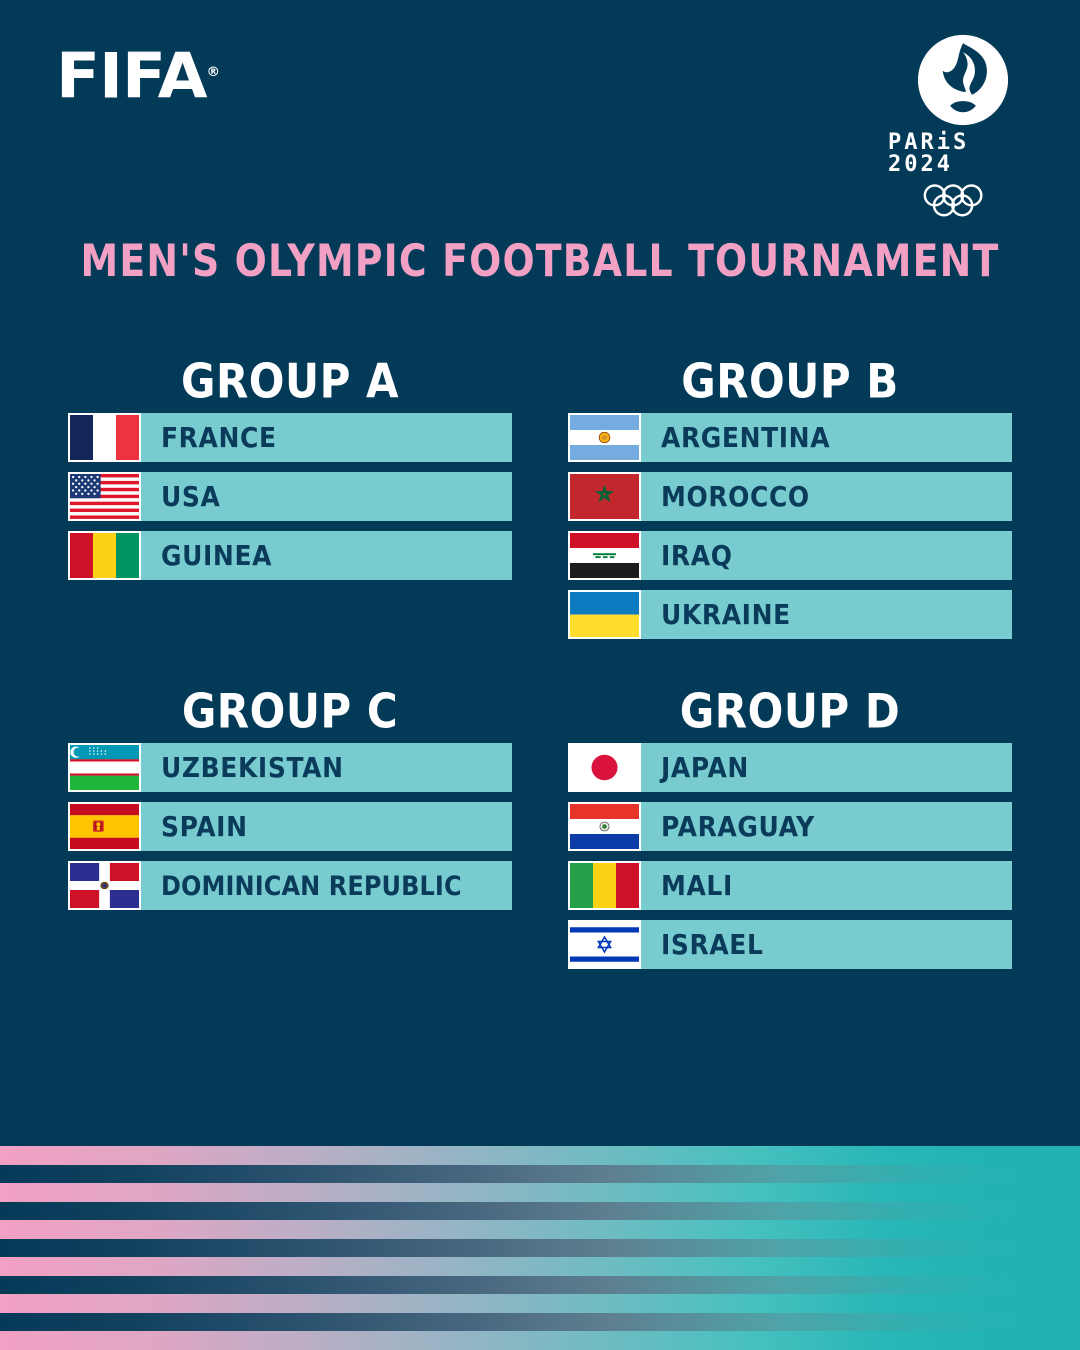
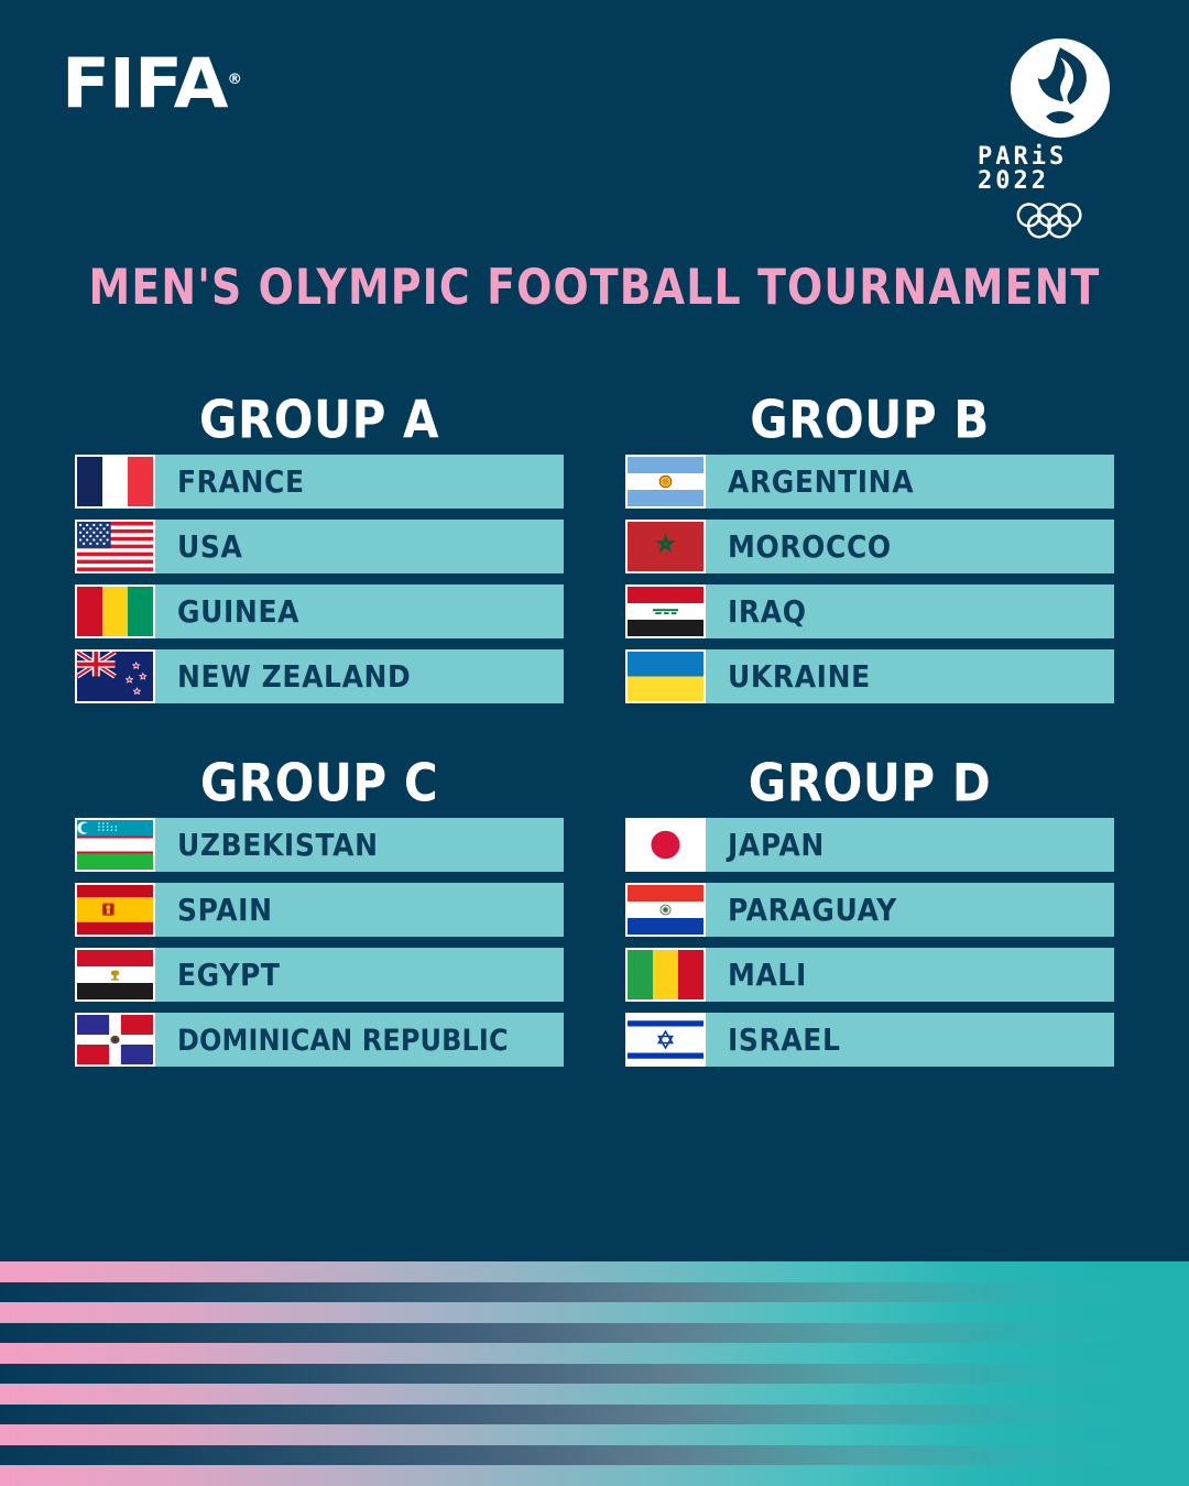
  FIFA®
- PARiS 2024
+ PARiS 2022
  MEN'S OLYMPIC FOOTBALL TOURNAMENT
  GROUP A
  FRANCE
  USA
  GUINEA
+ NEW ZEALAND
  GROUP B
  ARGENTINA
  MOROCCO
  IRAQ
  UKRAINE
  GROUP C
  UZBEKISTAN
  SPAIN
+ EGYPT
  DOMINICAN REPUBLIC
  GROUP D
  JAPAN
  PARAGUAY
  MALI
  ISRAEL
